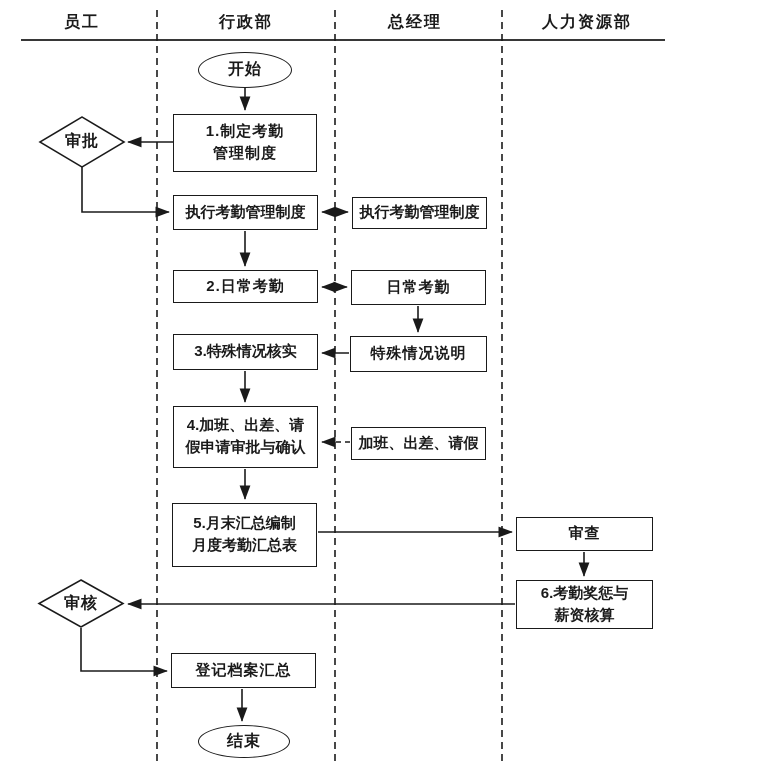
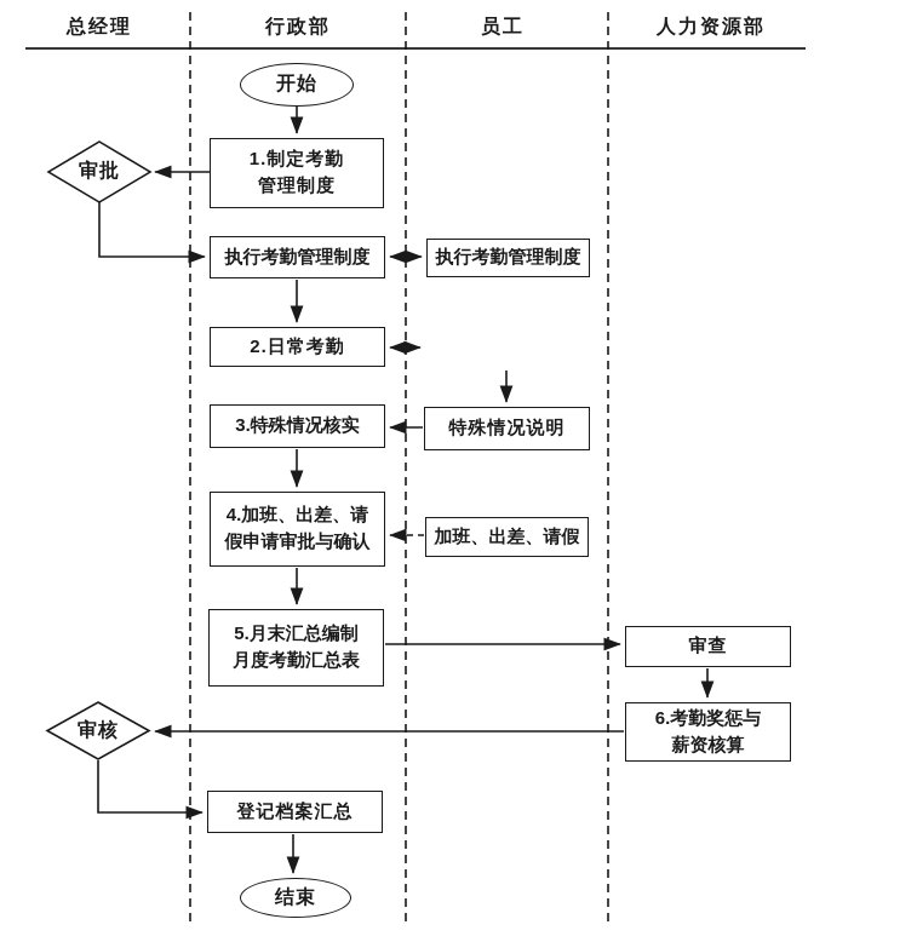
- 员工
+ 总经理
  行政部
- 总经理
+ 员工
  人力资源部
  开始
  1.制定考勤
  管理制度
  审批
  执行考勤管理制度
  执行考勤管理制度
  2.日常考勤
- 日常考勤
  3.特殊情况核实
  特殊情况说明
  4.加班、出差、请
  假申请审批与确认
  加班、出差、请假
  5.月末汇总编制
  月度考勤汇总表
  审查
  6.考勤奖惩与
  薪资核算
  审核
  登记档案汇总
  结束
